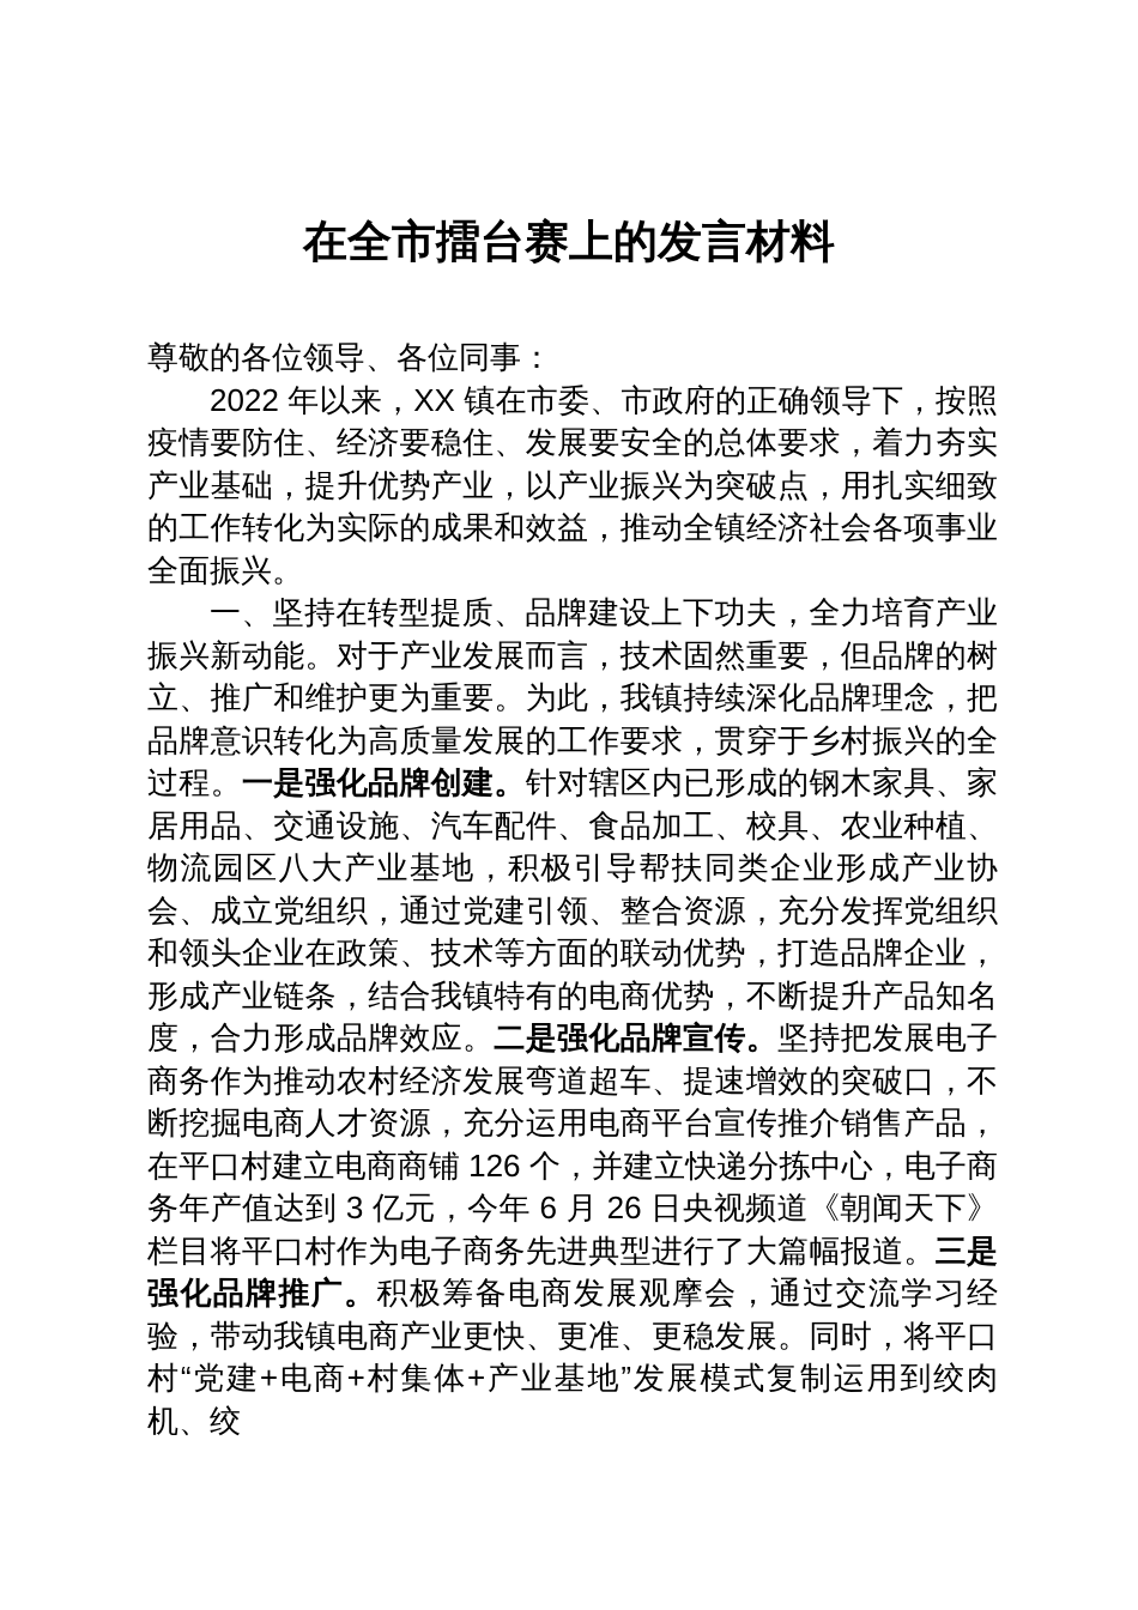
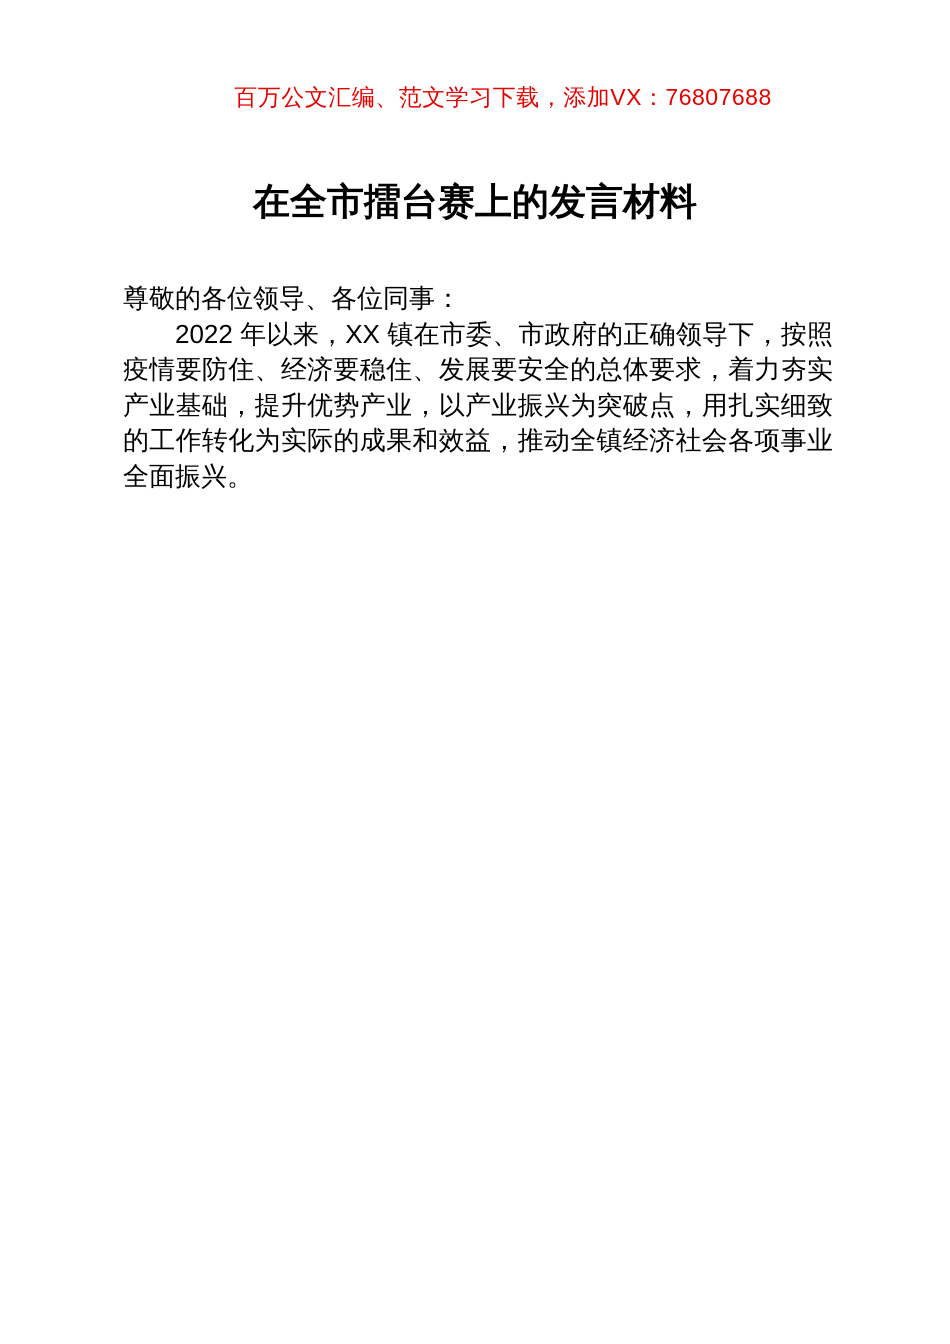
+ 百万公文汇编、范文学习下载，添加VX：76807688
  在全市擂台赛上的发言材料
  尊敬的各位领导、各位同事：
  2022 年以来，XX 镇在市委、市政府的正确领导下，按照疫情要防住、经济要稳住、发展要安全的总体要求，着力夯实产业基础，提升优势产业，以产业振兴为突破点，用扎实细致的工作转化为实际的成果和效益，推动全镇经济社会各项事业全面振兴。
- 一、坚持在转型提质、品牌建设上下功夫，全力培育产业振兴新动能。对于产业发展而言，技术固然重要，但品牌的树立、推广和维护更为重要。为此，我镇持续深化品牌理念，把品牌意识转化为高质量发展的工作要求，贯穿于乡村振兴的全过程。一是强化品牌创建。针对辖区内已形成的钢木家具、家居用品、交通设施、汽车配件、食品加工、校具、农业种植、物流园区八大产业基地，积极引导帮扶同类企业形成产业协会、成立党组织，通过党建引领、整合资源，充分发挥党组织和领头企业在政策、技术等方面的联动优势，打造品牌企业，形成产业链条，结合我镇特有的电商优势，不断提升产品知名度，合力形成品牌效应。二是强化品牌宣传。坚持把发展电子商务作为推动农村经济发展弯道超车、提速增效的突破口，不断挖掘电商人才资源，充分运用电商平台宣传推介销售产品，在平口村建立电商商铺 126 个，并建立快递分拣中心，电子商务年产值达到 3 亿元，今年 6 月 26 日央视频道《朝闻天下》栏目将平口村作为电子商务先进典型进行了大篇幅报道。三是强化品牌推广。积极筹备电商发展观摩会，通过交流学习经验，带动我镇电商产业更快、更准、更稳发展。同时，将平口村“党建+电商+村集体+产业基地”发展模式复制运用到绞肉机、绞
